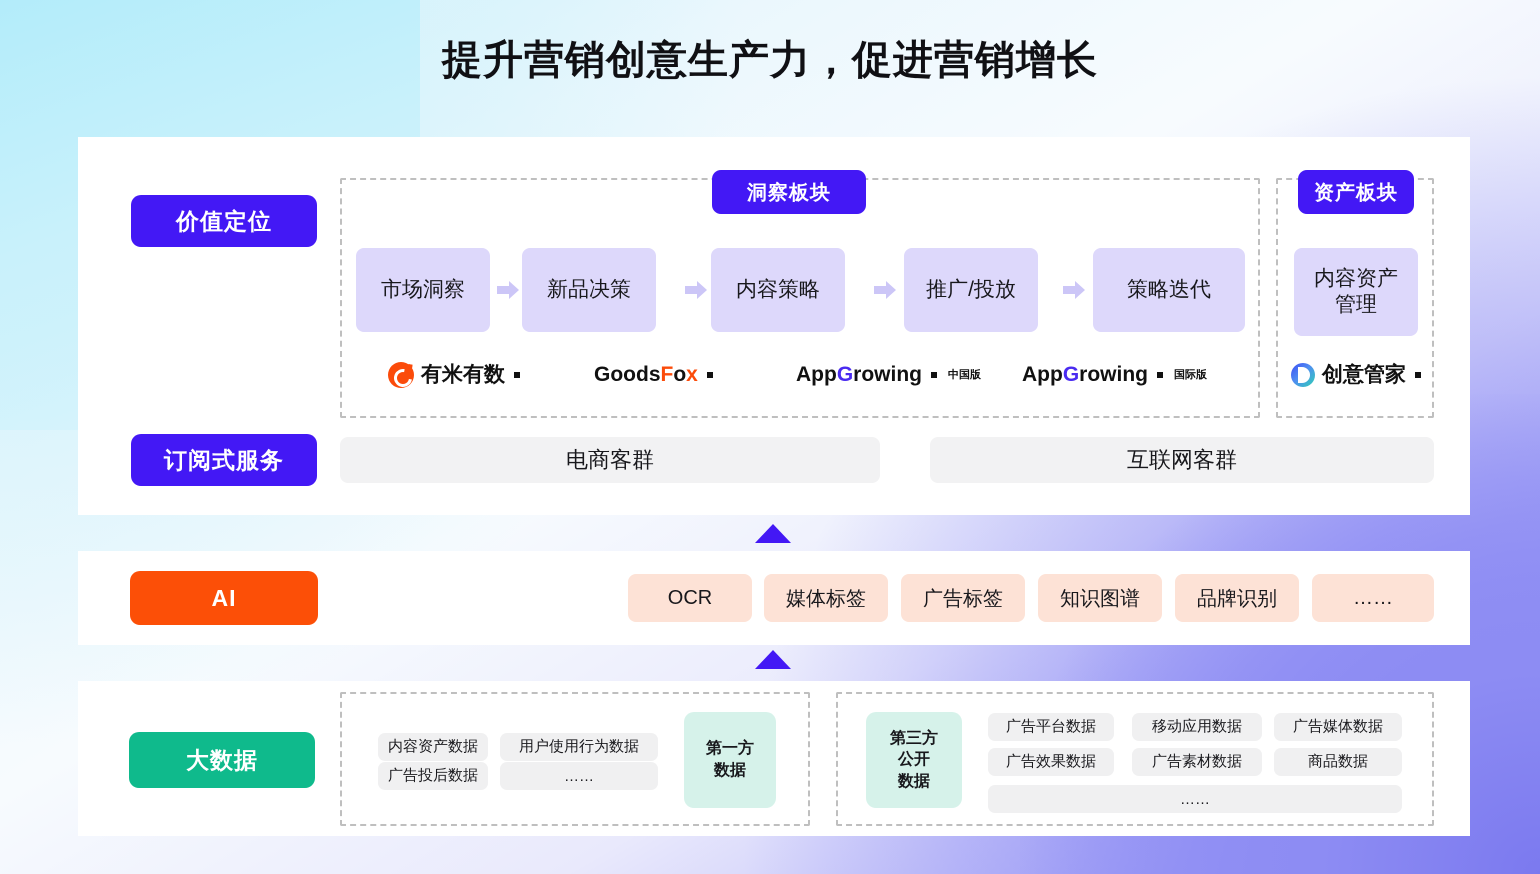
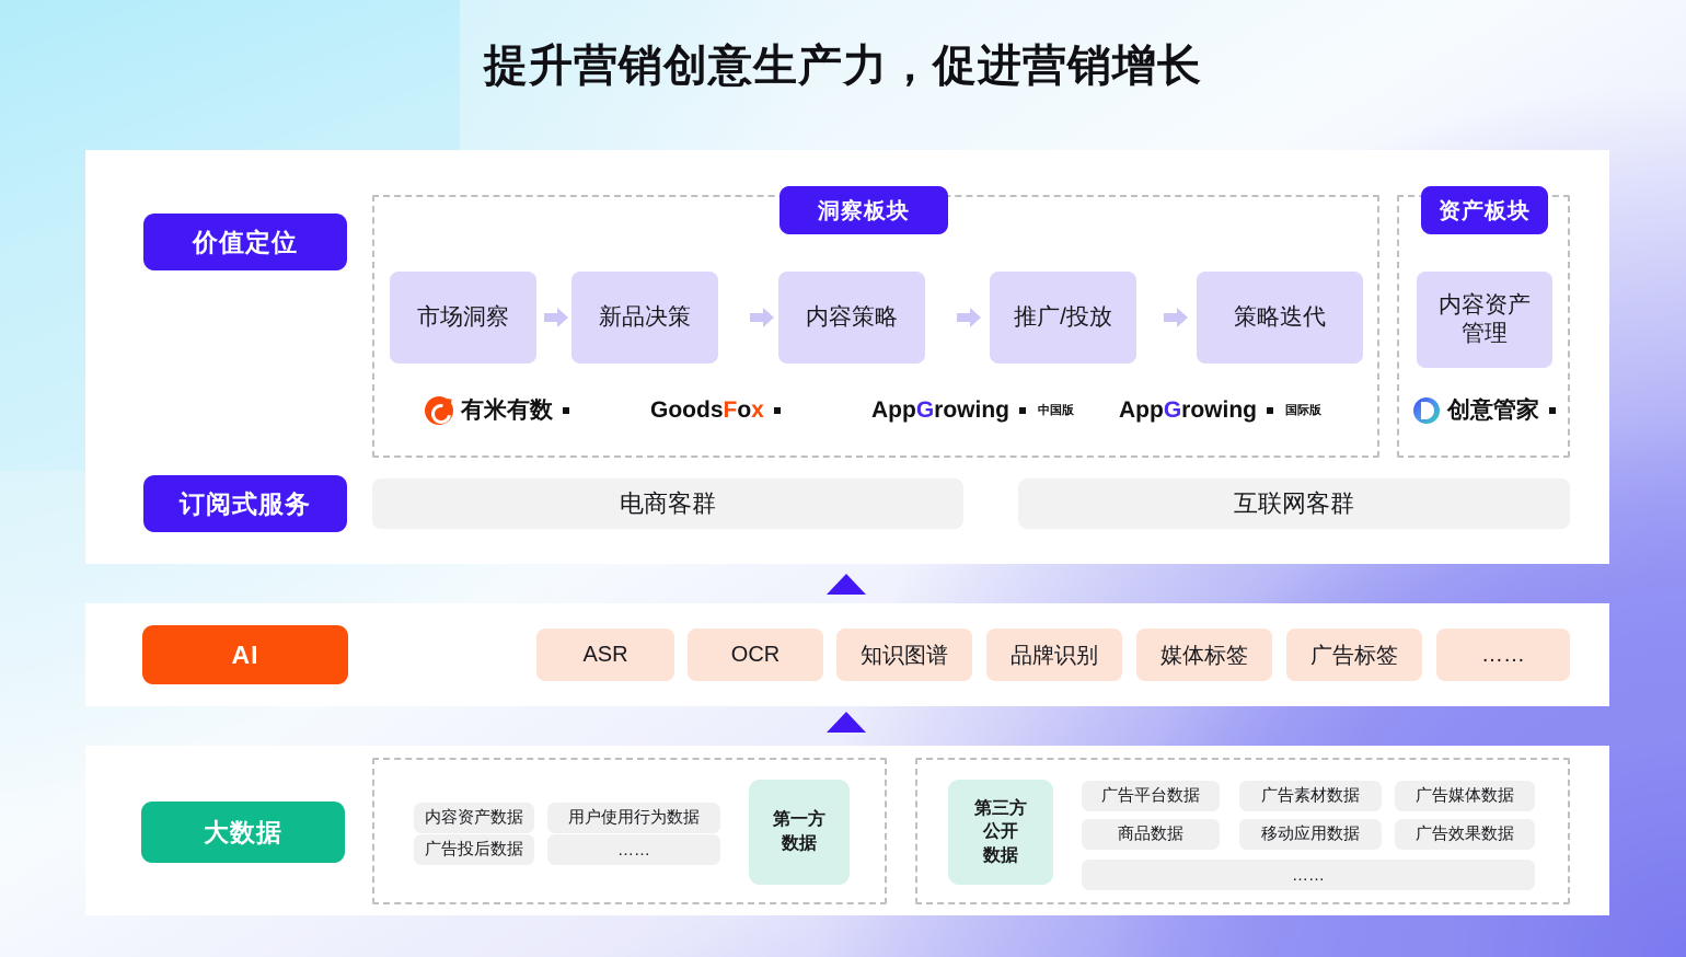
  提升营销创意生产力，促进营销增长
  价值定位
  洞察板块
  资产板块
  市场洞察
  新品决策
  内容策略
  推广/投放
  策略迭代
  内容资产
  管理
  有米有数
  GoodsFox
  AppGrowing
  中国版
  AppGrowing
  国际版
  创意管家
  订阅式服务
  电商客群
  互联网客群
  AI
+ ASR
  OCR
- 媒体标签
+ 知识图谱
- 广告标签
+ 品牌识别
- 知识图谱
+ 媒体标签
- 品牌识别
+ 广告标签
  ……
  大数据
  内容资产数据
  用户使用行为数据
  广告投后数据
  ……
  第一方
  数据
  第三方
  公开
  数据
  广告平台数据
- 移动应用数据
+ 广告素材数据
  广告媒体数据
- 广告效果数据
+ 商品数据
- 广告素材数据
+ 移动应用数据
- 商品数据
+ 广告效果数据
  ……
